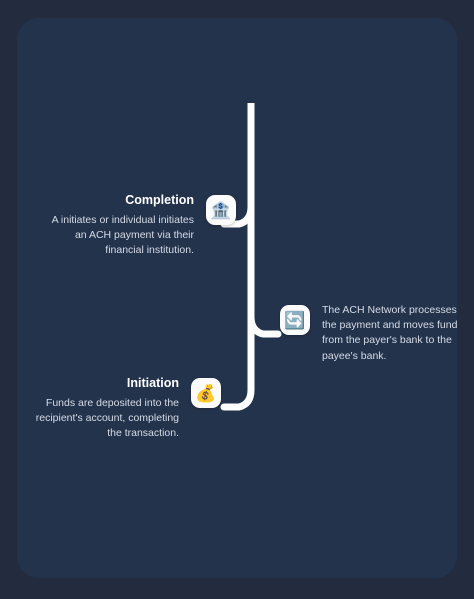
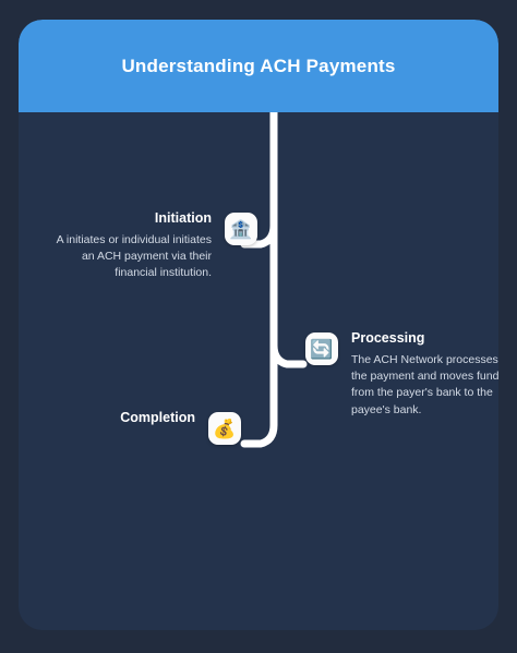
+ Understanding ACH Payments
- Completion
+ Initiation
  A initiates or individual initiates an ACH payment via their financial institution.
  🏦
  🔄
+ Processing
  The ACH Network processes the payment and moves fund from the payer's bank to the payee's bank.
- Initiation
+ Completion
- Funds are deposited into the recipient's account, completing the transaction.
  💰
